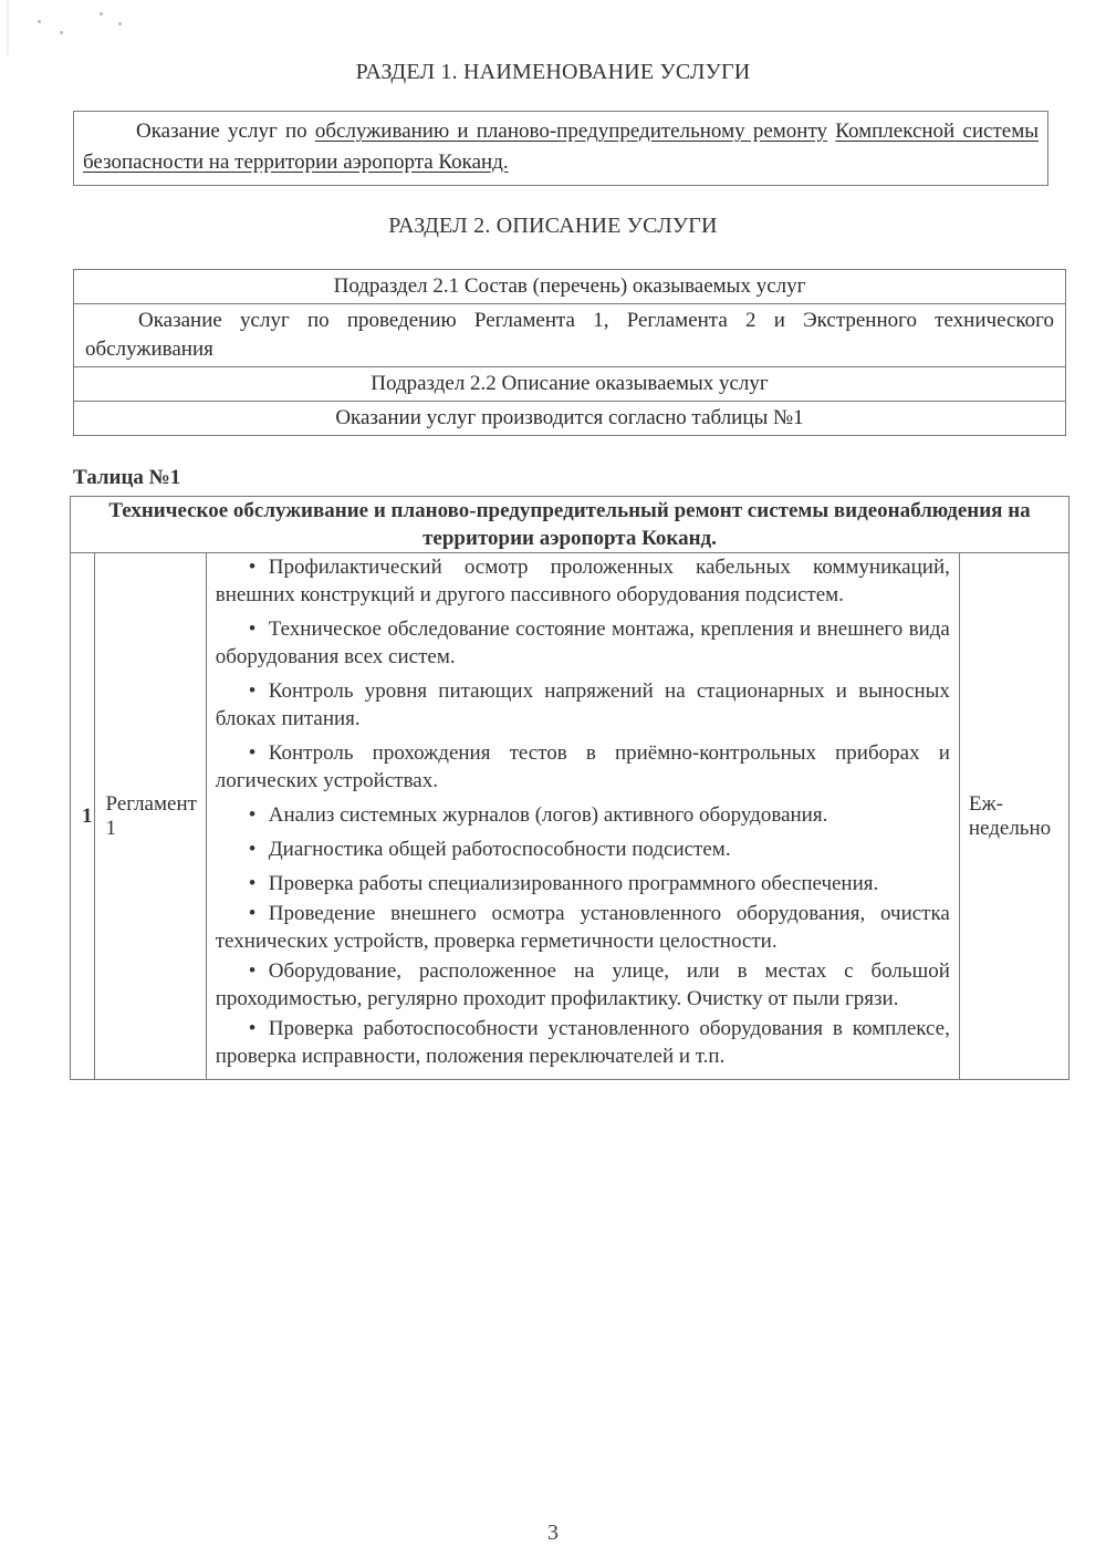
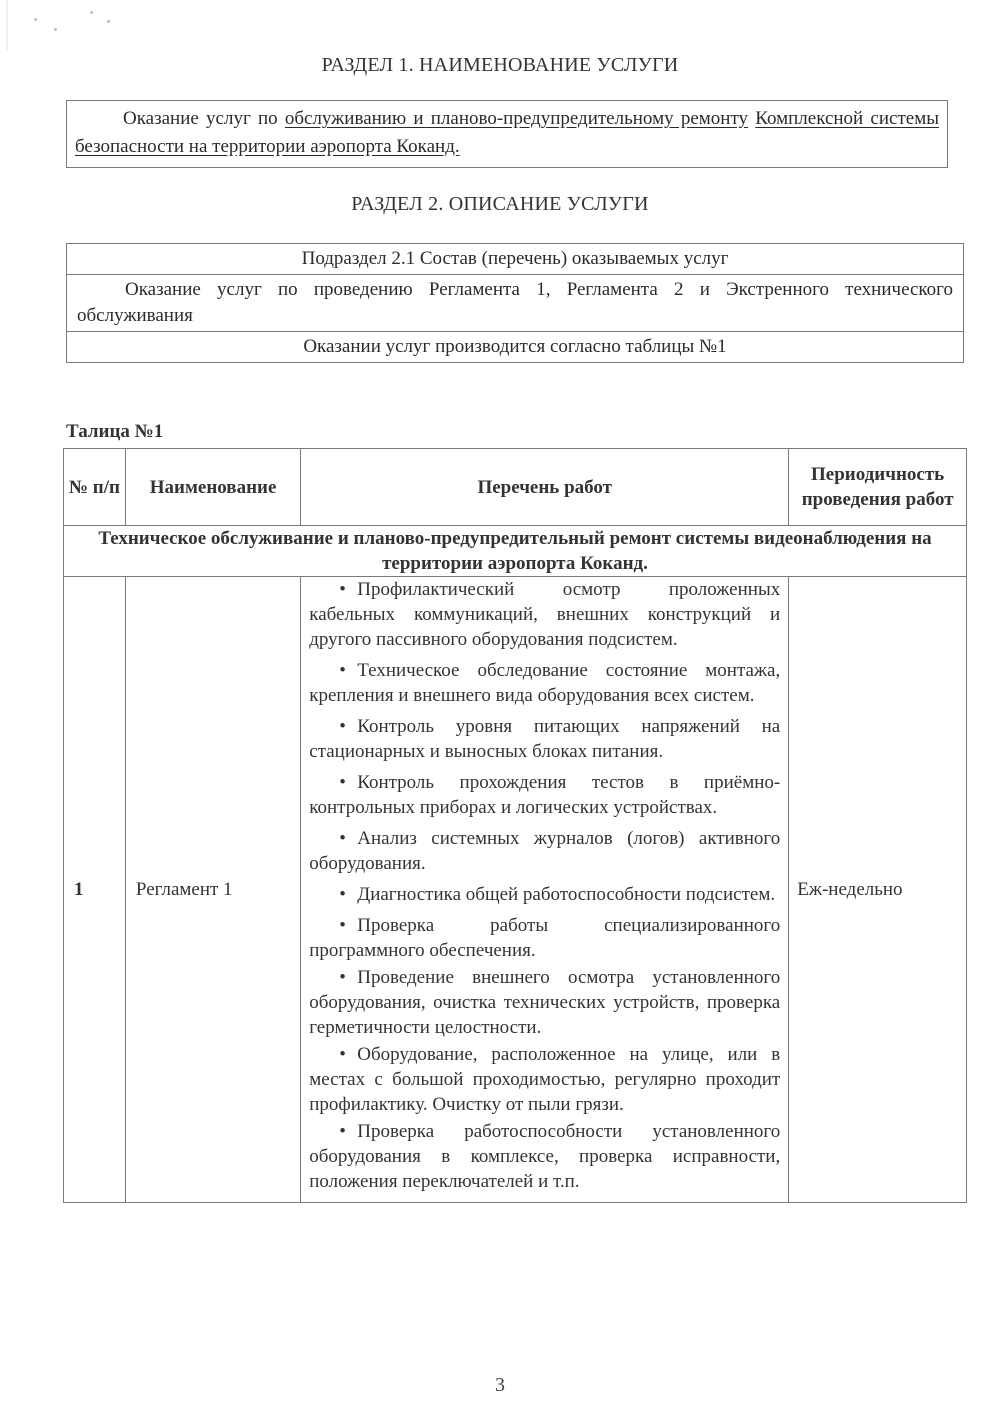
  РАЗДЕЛ 1. НАИМЕНОВАНИЕ УСЛУГИ
  Оказание услуг по обслуживанию и планово-предупредительному ремонту Комплексной системы безопасности на территории аэропорта Коканд.
  РАЗДЕЛ 2. ОПИСАНИЕ УСЛУГИ
  Подраздел 2.1 Состав (перечень) оказываемых услуг
  Оказание услуг по проведению Регламента 1, Регламента 2 и Экстренного технического обслуживания
- Подраздел 2.2 Описание оказываемых услуг
  Оказании услуг производится согласно таблицы №1
  Талица №1
+ № п/п	Наименование	Перечень работ	Периодичность проведения работ
  Техническое обслуживание и планово-предупредительный ремонт системы видеонаблюдения на территории аэропорта Коканд.
  1	Регламент 1	• Профилактический осмотр проложенных кабельных коммуникаций, внешних конструкций и другого пассивного оборудования подсистем. • Техническое обследование состояние монтажа, крепления и внешнего вида оборудования всех систем. • Контроль уровня питающих напряжений на стационарных и выносных блоках питания. • Контроль прохождения тестов в приёмно-контрольных приборах и логических устройствах. • Анализ системных журналов (логов) активного оборудования. • Диагностика общей работоспособности подсистем. • Проверка работы специализированного программного обеспечения. • Проведение внешнего осмотра установленного оборудования, очистка технических устройств, проверка герметичности целостности. • Оборудование, расположенное на улице, или в местах с большой проходимостью, регулярно проходит профилактику. Очистку от пыли грязи. • Проверка работоспособности установленного оборудования в комплексе, проверка исправности, положения переключателей и т.п.	Еж-недельно
  3
